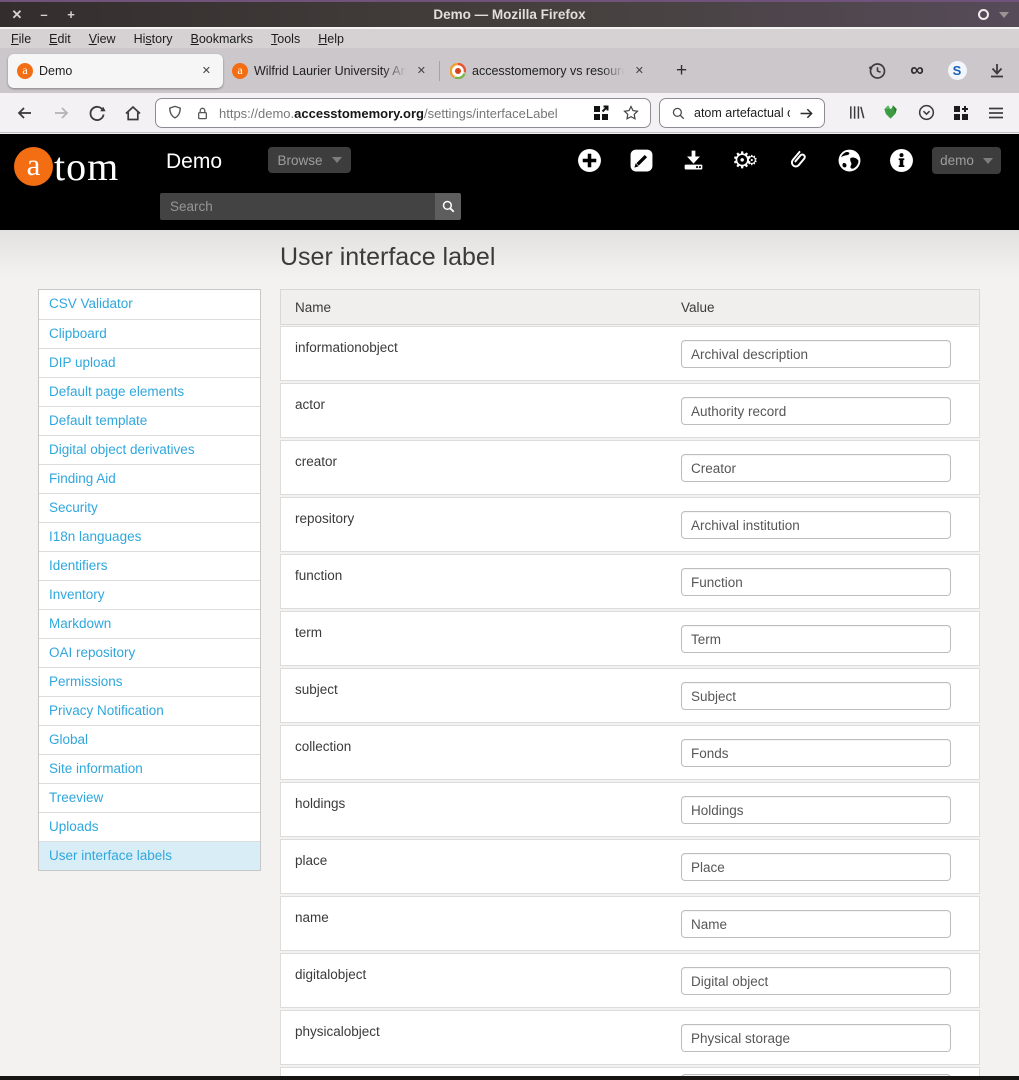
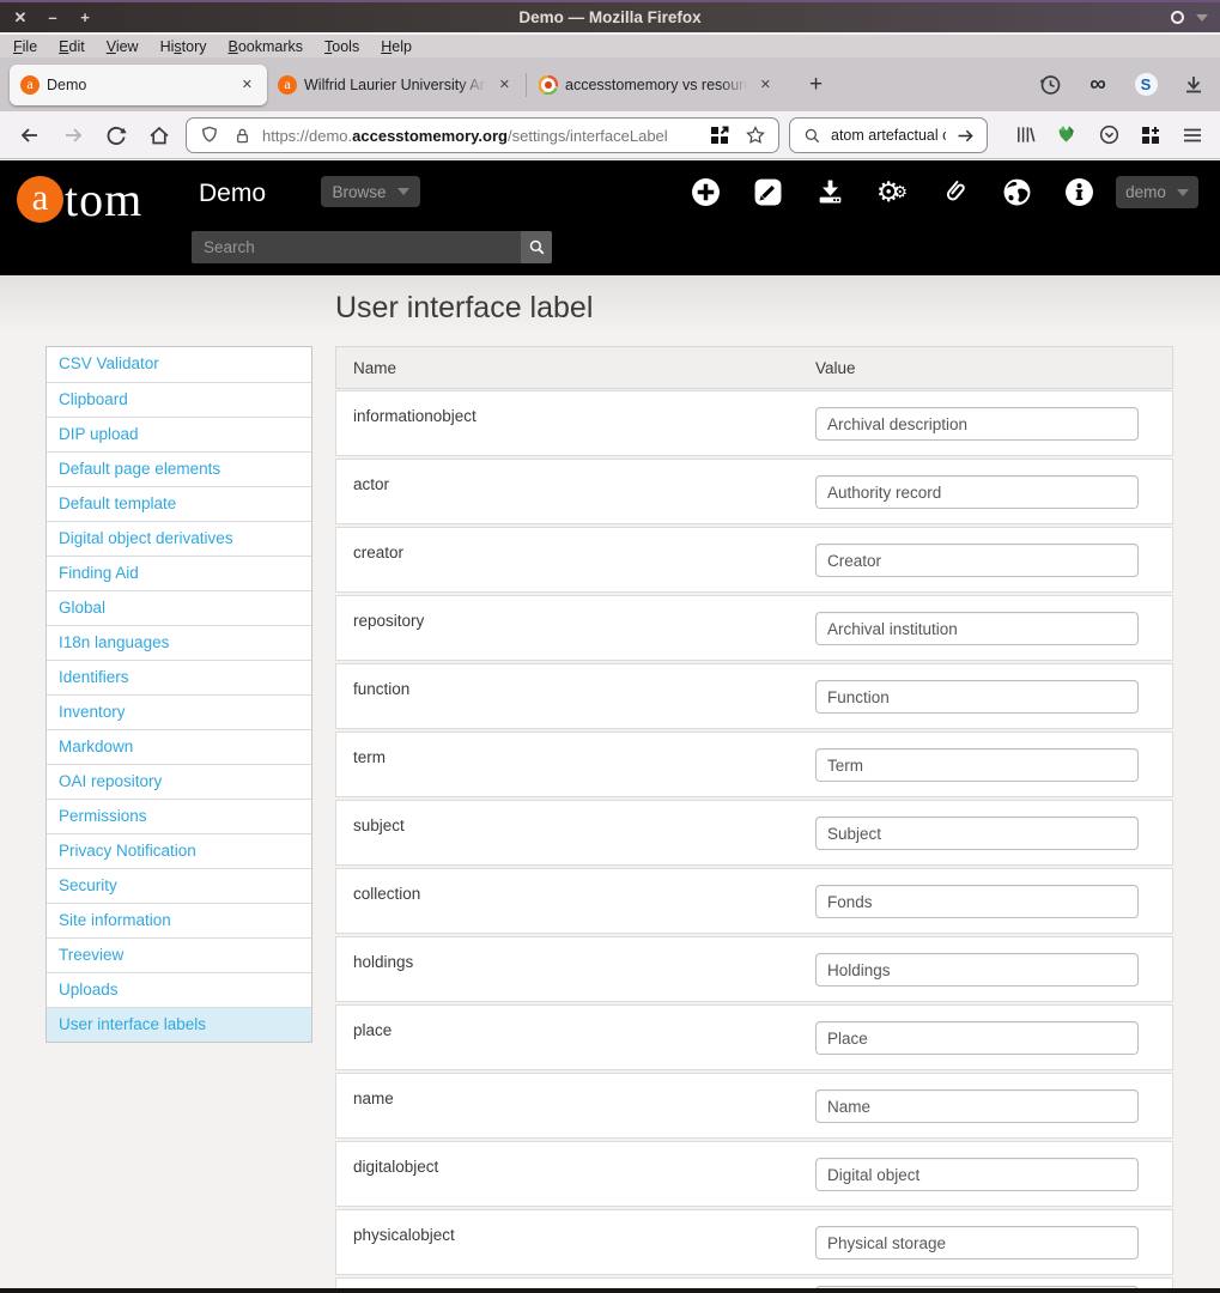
  ✕
  –
  +
  Demo — Mozilla Firefox
  File
  Edit
  View
  History
  Bookmarks
  Tools
  Help
  a
  Demo
  ✕
  a
  Wilfrid Laurier University Ar
  ✕
  accesstomemory vs resourc
  ✕
  +
  ∞
  S
  https://demo.accesstomemory.org/settings/interfaceLabel
  atom artefactual
  a
  tom
  Demo
  Browse
  ⚙
  ⚙
  demo
  Search
  User interface label
  CSV Validator
  Clipboard
  DIP upload
  Default page elements
  Default template
  Digital object derivatives
  Finding Aid
- Security
+ Global
  I18n languages
  Identifiers
  Inventory
  Markdown
  OAI repository
  Permissions
  Privacy Notification
- Global
+ Security
  Site information
  Treeview
  Uploads
  User interface labels
  Name
  Value
  informationobject
  Archival description
  actor
  Authority record
  creator
  Creator
  repository
  Archival institution
  function
  Function
  term
  Term
  subject
  Subject
  collection
  Fonds
  holdings
  Holdings
  place
  Place
  name
  Name
  digitalobject
  Digital object
  physicalobject
  Physical storage
